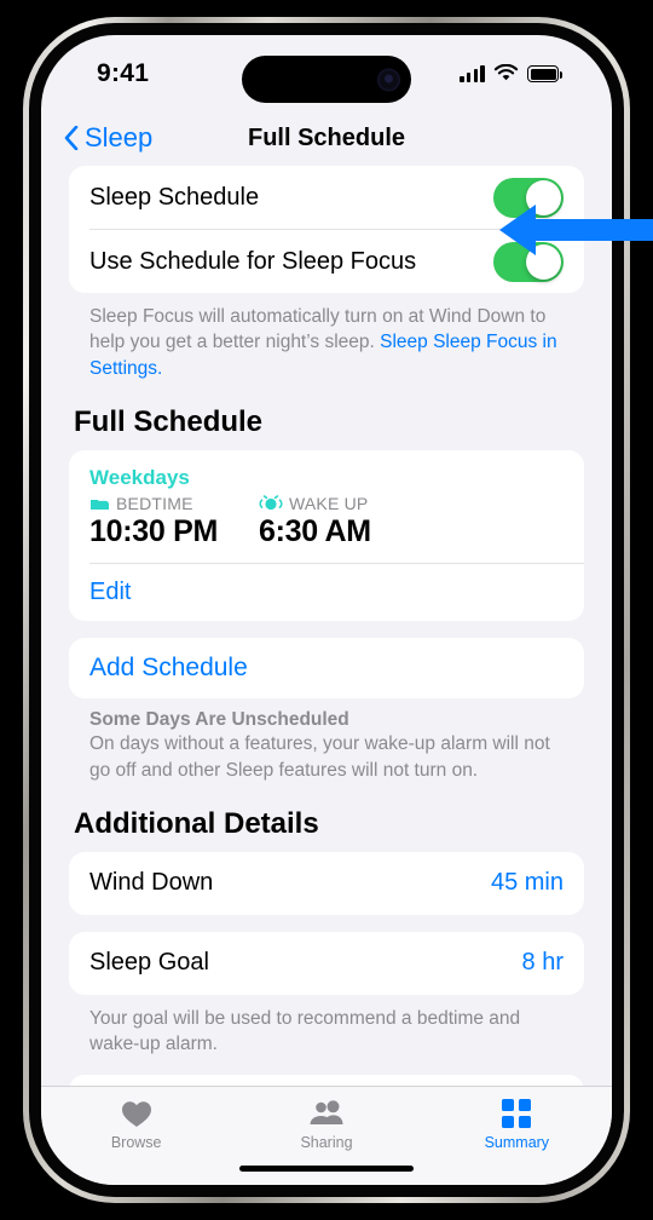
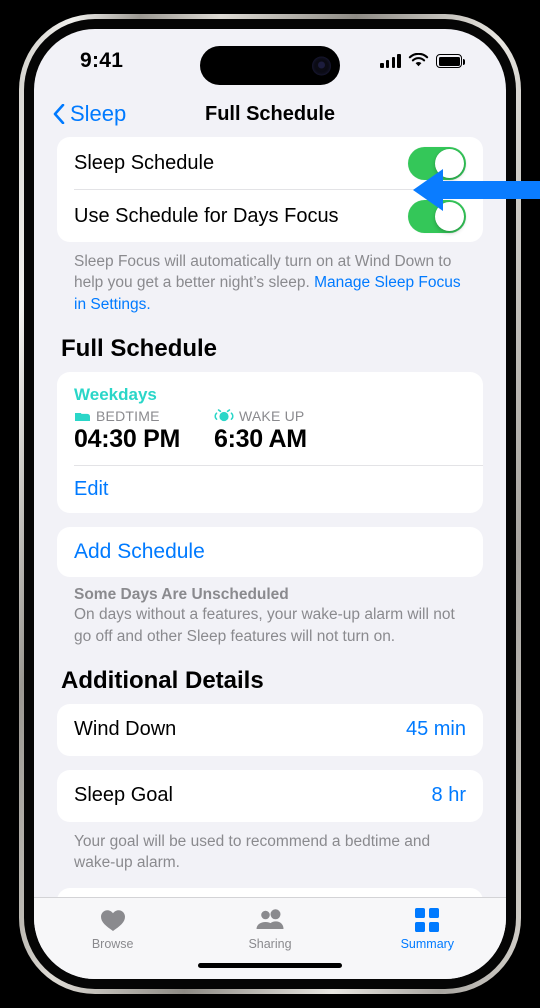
  9:41
  Sleep
  Full Schedule
  Sleep Schedule
- Use Schedule for Sleep Focus
+ Use Schedule for Days Focus
- Sleep Focus will automatically turn on at Wind Down to help you get a better night’s sleep. Sleep Sleep Focus in Settings.
+ Sleep Focus will automatically turn on at Wind Down to help you get a better night’s sleep. Manage Sleep Focus in Settings.
  Full Schedule
  Weekdays
  BEDTIME
- 10:30 PM
+ 04:30 PM
  WAKE UP
  6:30 AM
  Edit
  Add Schedule
  Some Days Are Unscheduled
  On days without a features, your wake-up alarm will not go off and other Sleep features will not turn on.
  Additional Details
  Wind Down
  45 min
  Sleep Goal
  8 hr
  Your goal will be used to recommend a bedtime and wake-up alarm.
  Browse
  Sharing
  Summary
